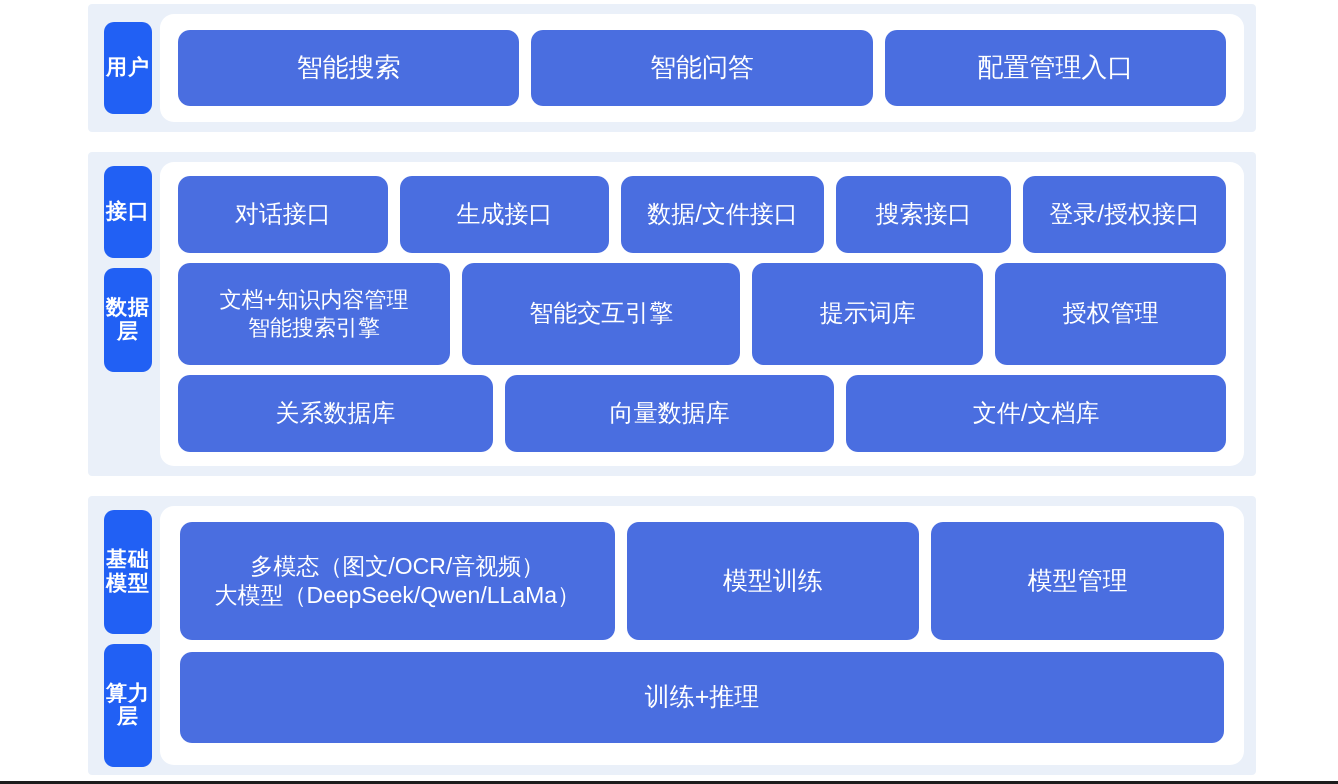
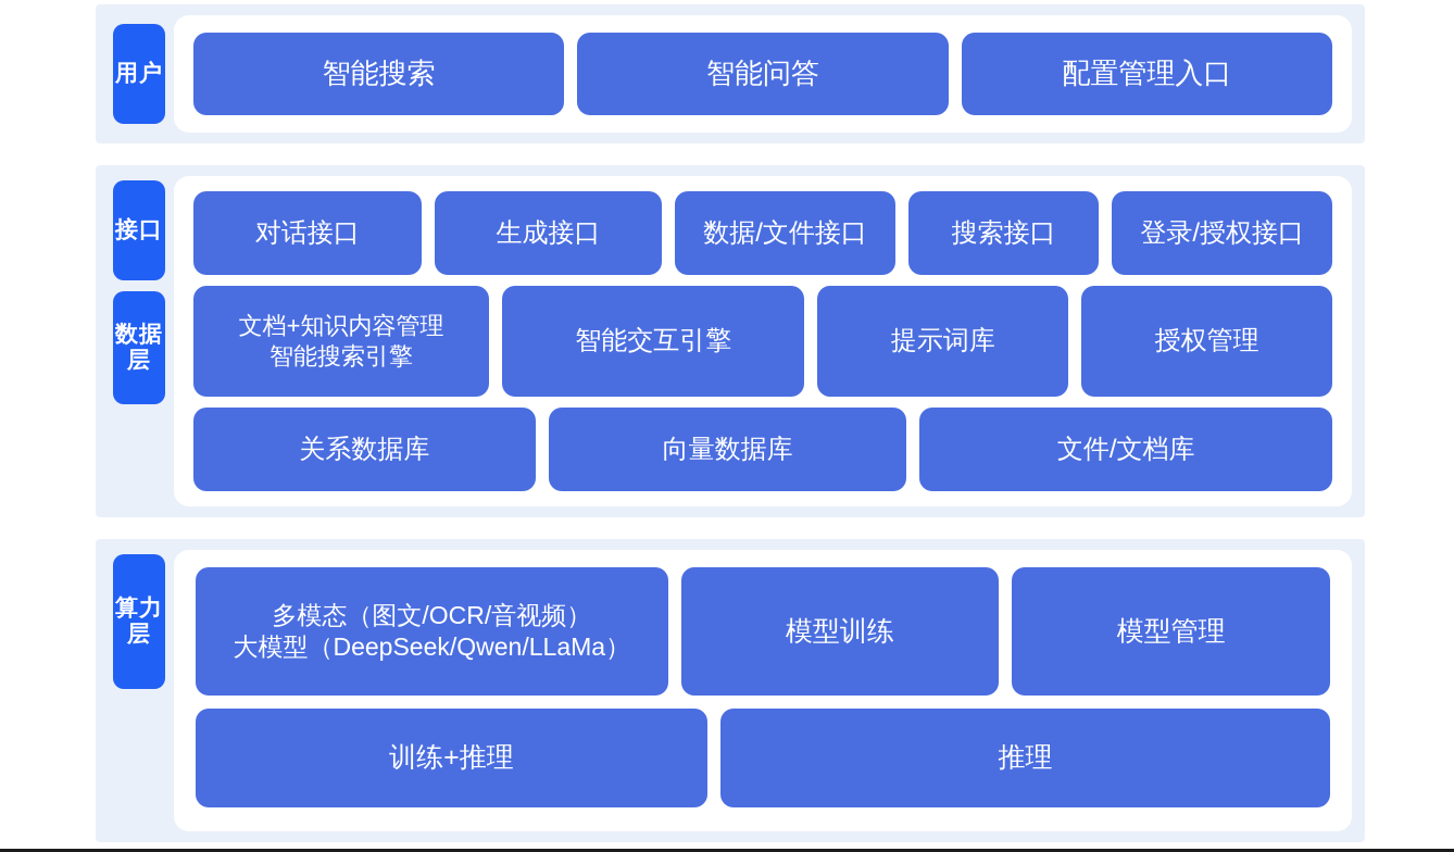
  用户
  智能搜索
  智能问答
  配置管理入口
  接口
  数据层
  对话接口
  生成接口
  数据/文件接口
  搜索接口
  登录/授权接口
  文档+知识内容管理
  智能搜索引擎
  智能交互引擎
  提示词库
  授权管理
  关系数据库
  向量数据库
  文件/文档库
- 基础模型
  算力层
  多模态（图文/OCR/音视频）
  大模型（DeepSeek/Qwen/LLaMa）
  模型训练
  模型管理
  训练+推理
+ 推理
